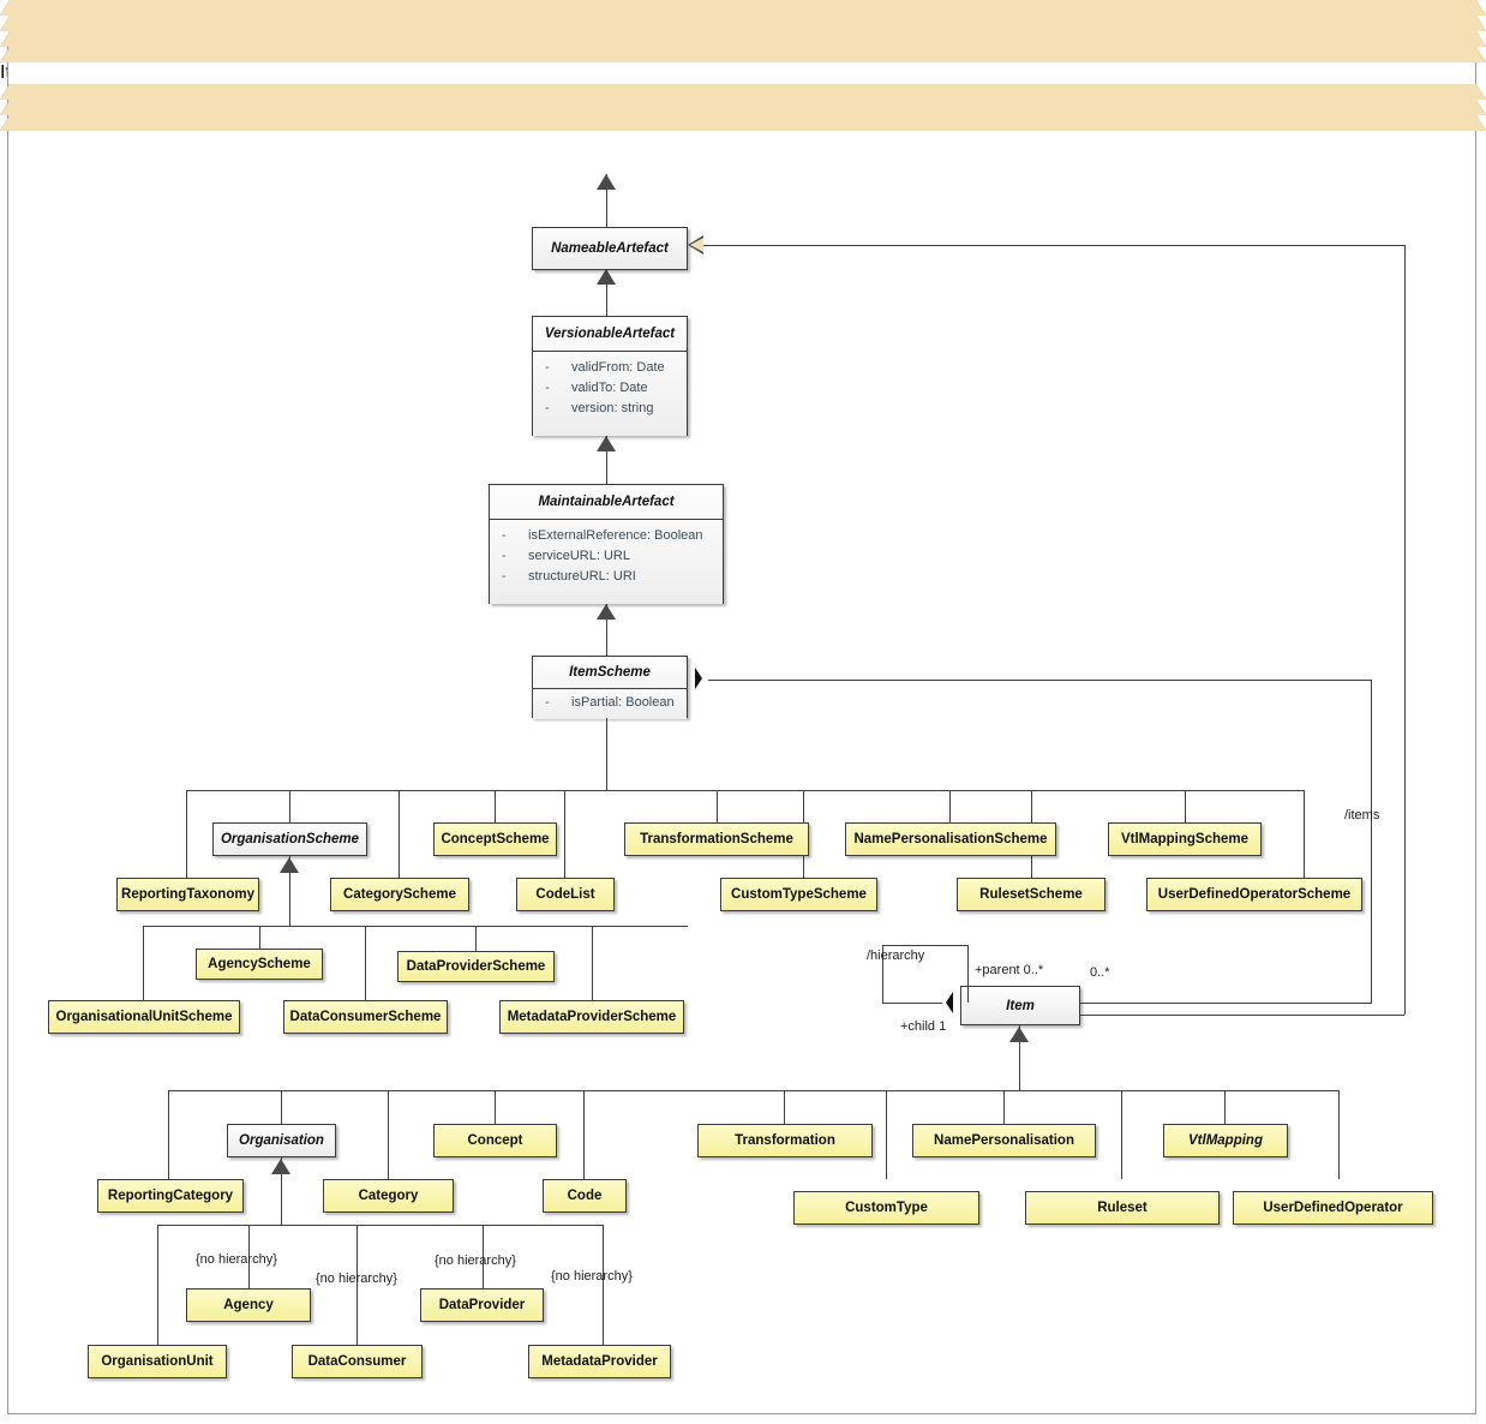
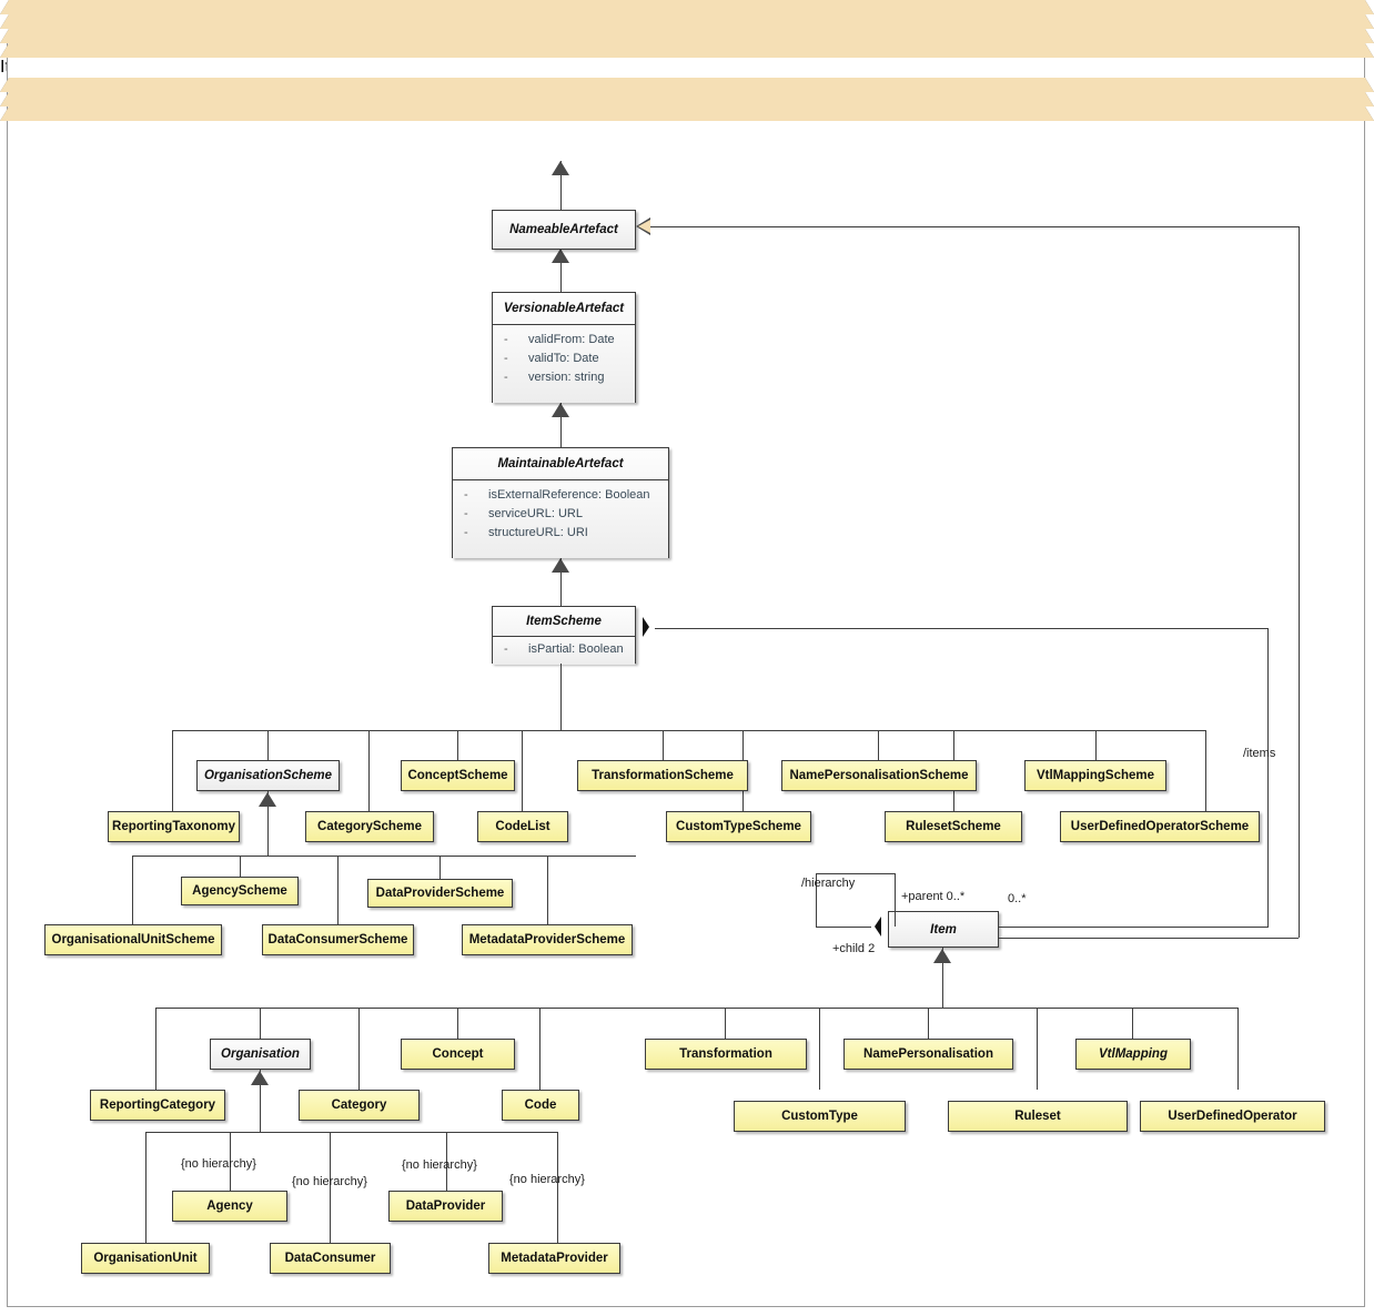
  NameableArtefact
  VersionableArtefact
  - validFrom: Date
  - validTo: Date
  - version: string
  MaintainableArtefact
  - isExternalReference: Boolean
  - serviceURL: URL
  - structureURL: URI
  ItemScheme
  - isPartial: Boolean
  Item
  Item ===== -->
  /items
  0..*
  /hierarchy
  +parent 0..*
- +child 1
+ +child 2
  OrganisationScheme
  ConceptScheme
  TransformationScheme
  NamePersonalisationScheme
  VtlMappingScheme
  ReportingTaxonomy
  CategoryScheme
  CodeList
  CustomTypeScheme
  RulesetScheme
  UserDefinedOperatorScheme
  AgencyScheme
  DataProviderScheme
  OrganisationalUnitScheme
  DataConsumerScheme
  MetadataProviderScheme
  Organisation
  Concept
  Transformation
  NamePersonalisation
  VtlMapping
  ReportingCategory
  Category
  Code
  CustomType
  Ruleset
  UserDefinedOperator
  {no hierarchy}
  {no hierarchy}
  {no hierarchy}
  {no hierarchy}
  Agency
  DataProvider
  OrganisationUnit
  DataConsumer
  MetadataProvider
